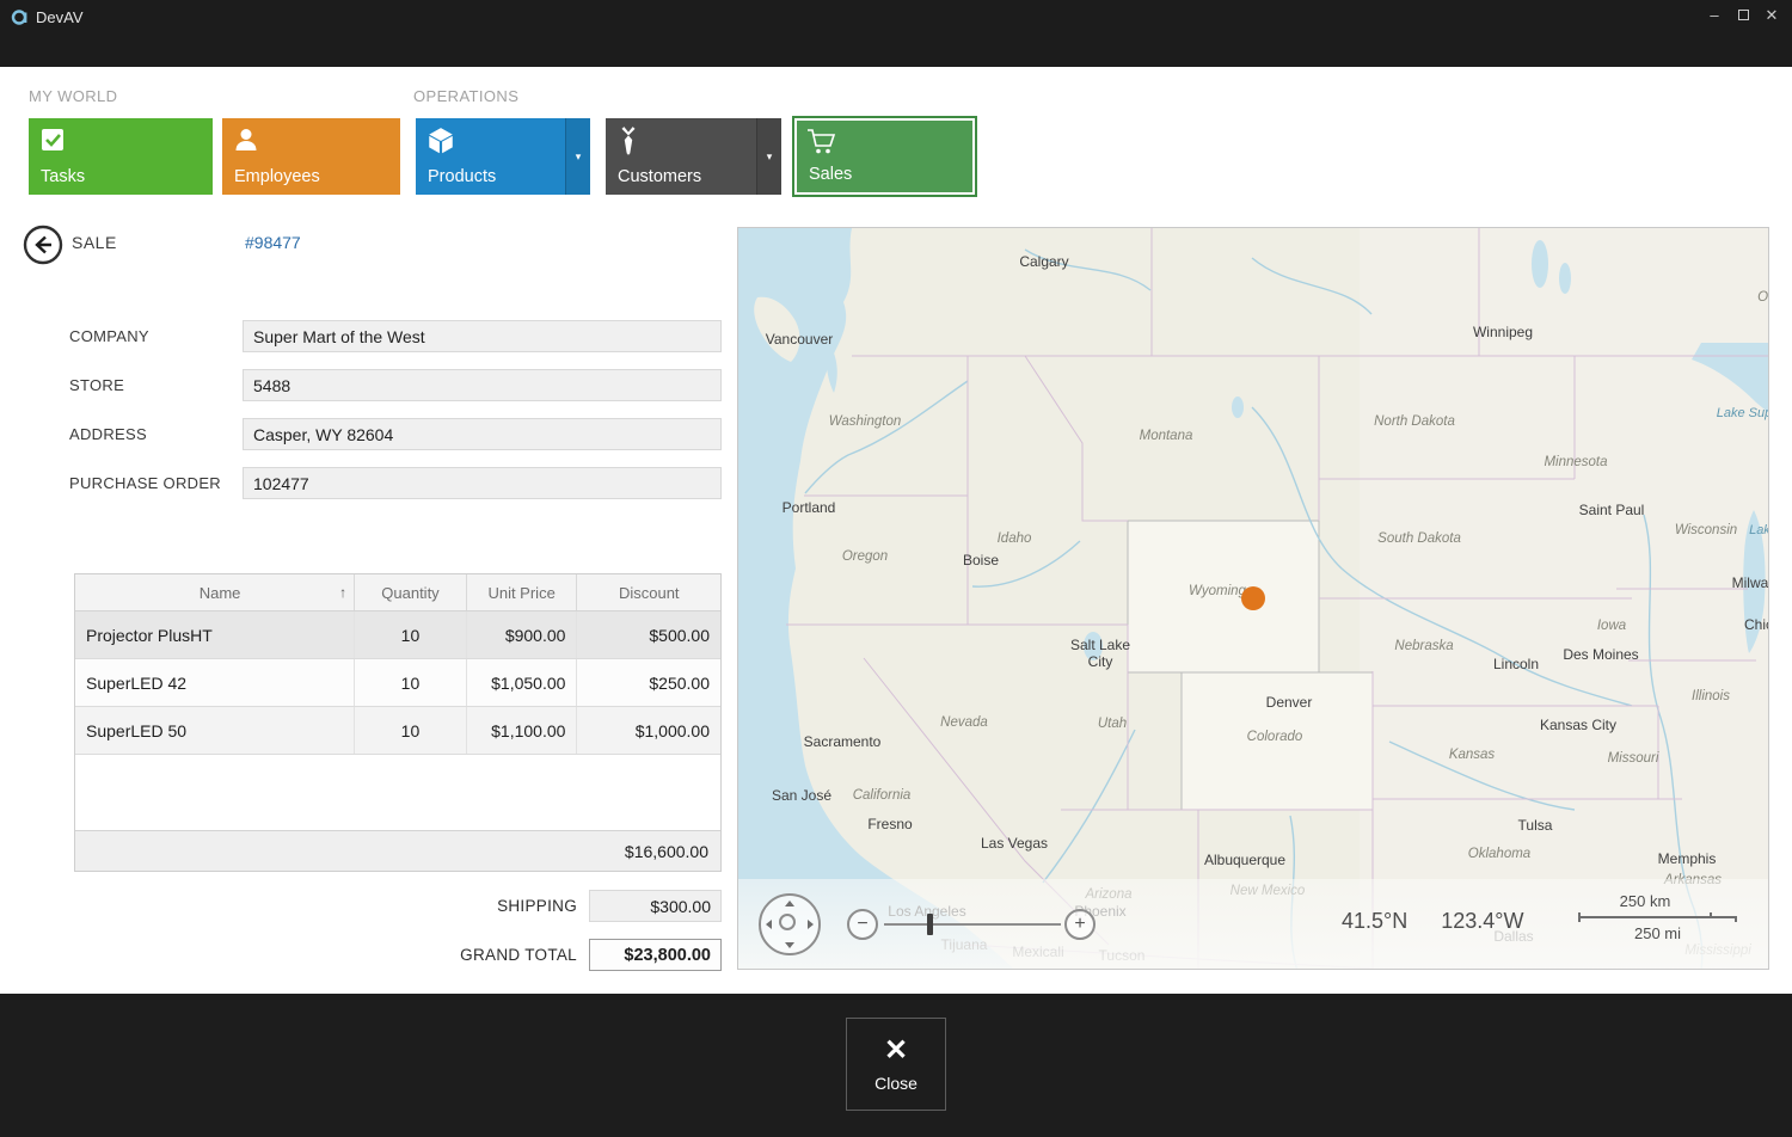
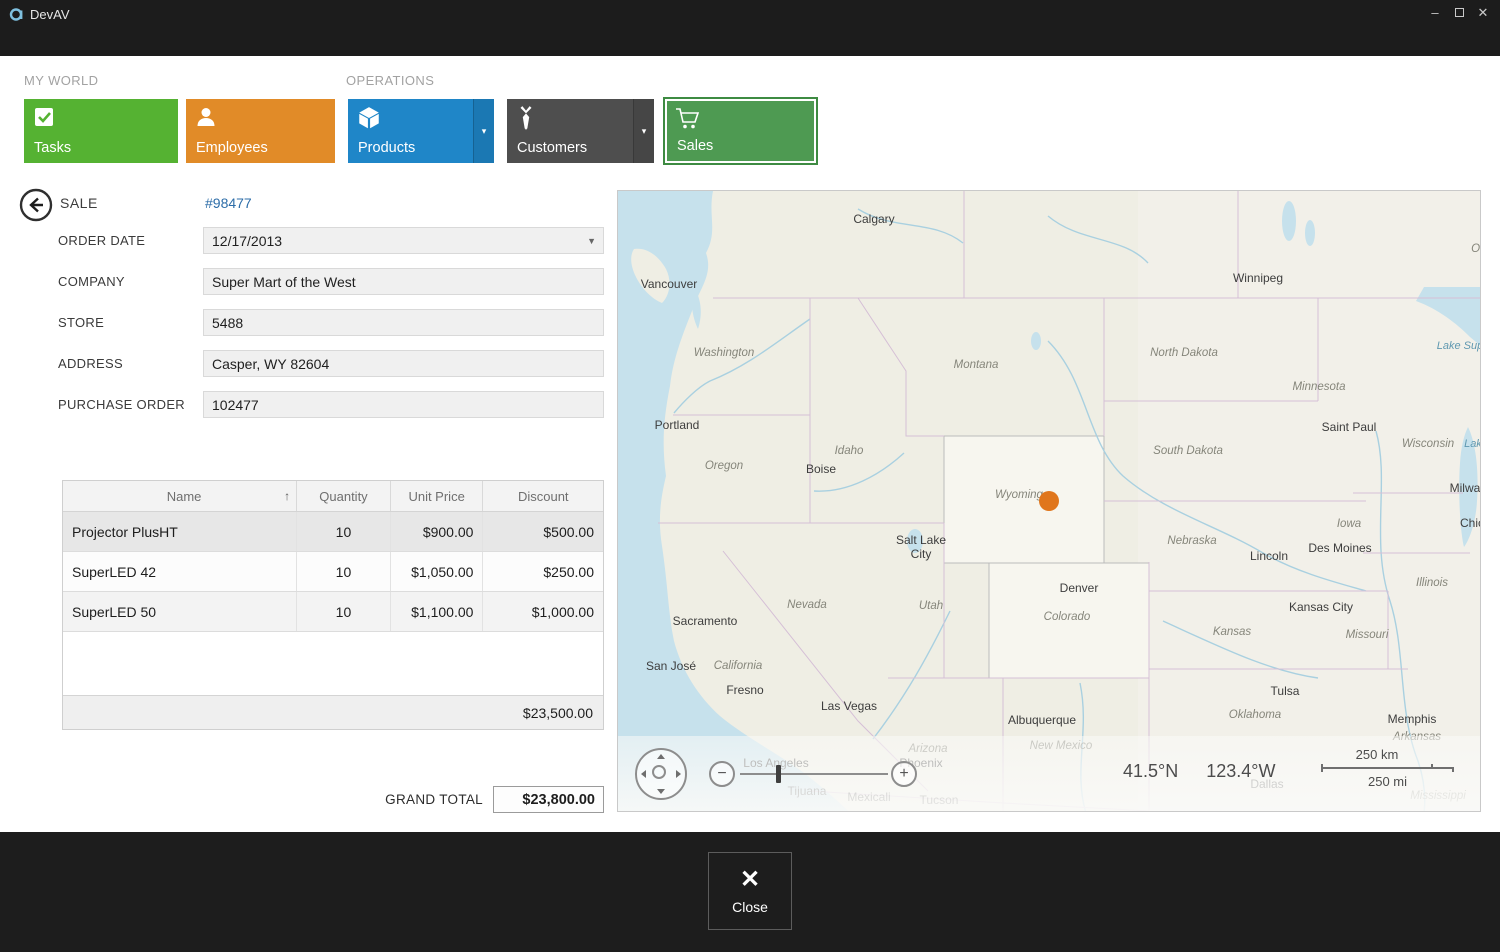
  DevAV
  –
  ✕
  MY WORLD
  OPERATIONS
  Tasks
  Employees
  Products
  ▾
  Customers
  ▾
  Sales
  SALE
  #98477
+ ORDER DATE
+ 12/17/2013
+ ▼
  COMPANY
  Super Mart of the West
  STORE
  5488
  ADDRESS
  Casper, WY 82604
  PURCHASE ORDER
  102477
  Name
  ↑
  Quantity
  Unit Price
  Discount
  Projector PlusHT
  10
  $900.00
  $500.00
  SuperLED 42
  10
  $1,050.00
  $250.00
  SuperLED 50
  10
  $1,100.00
  $1,000.00
- $16,600.00
+ $23,500.00
- SHIPPING
- $300.00
  GRAND TOTAL
  $23,800.00
  Washington
  Montana
  North Dakota
  Minnesota
  Oregon
  Idaho
  South Dakota
  Wisconsin
  Wyomin
  Iowa
  Nebraska
  Nevada
  Utah
  Colorado
  Illinois
  California
  Kansas
  Missouri
  Oklahoma
  Calgary
  Vancouver
  Winnipeg
  Portland
  Boise
  Saint Paul
  Salt Lake City
  Sacramento
  San José
  Fresno
  Las Vegas
  Denver
  Lincoln
  Des Moines
  Kansas City
  Albuquerque
  Tulsa
  Memphis
  Lake Su
  Lak
  −
  +
  41.5°N
  123.4°W
  250 km
  250 mi
  ✕
  Close
